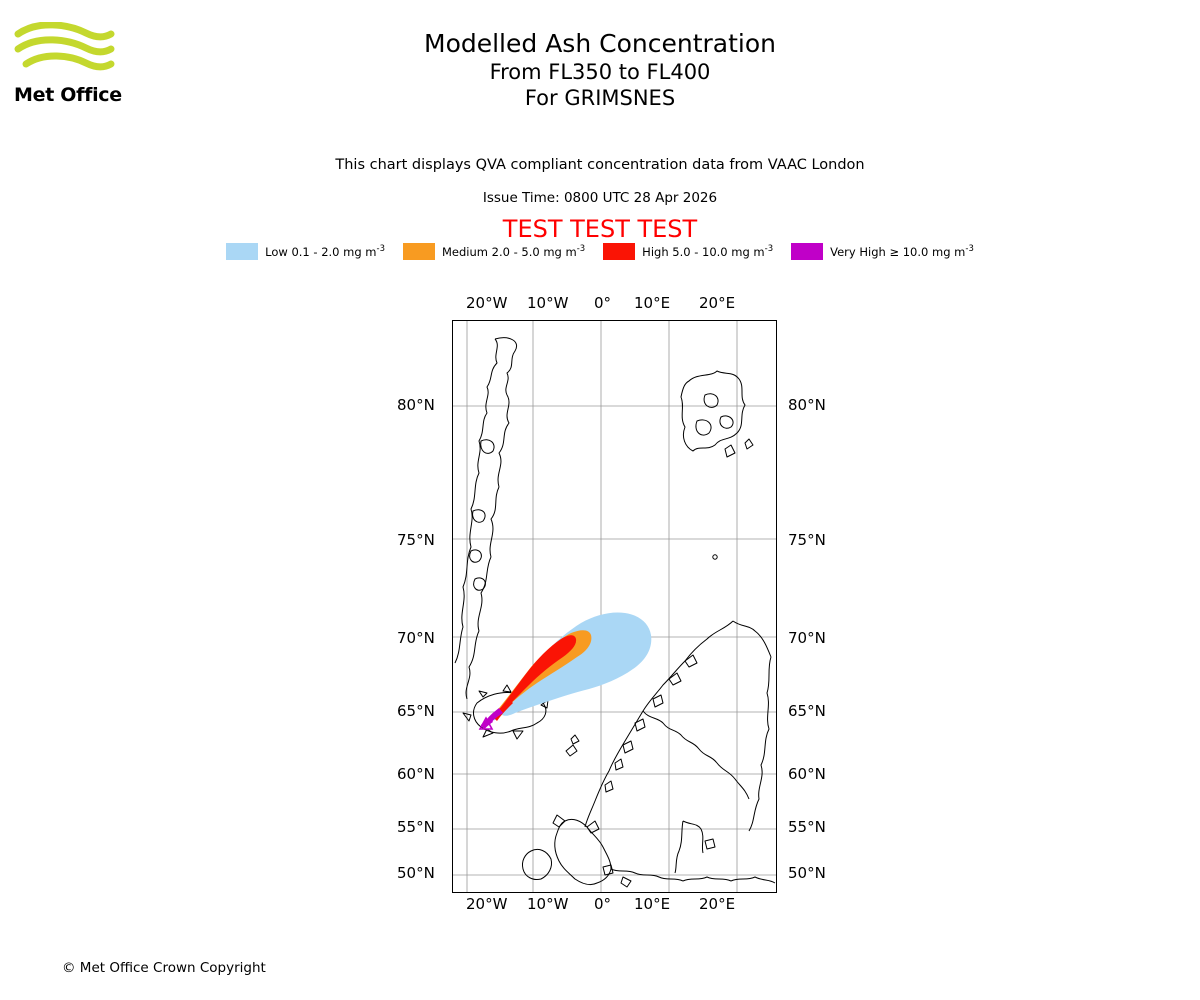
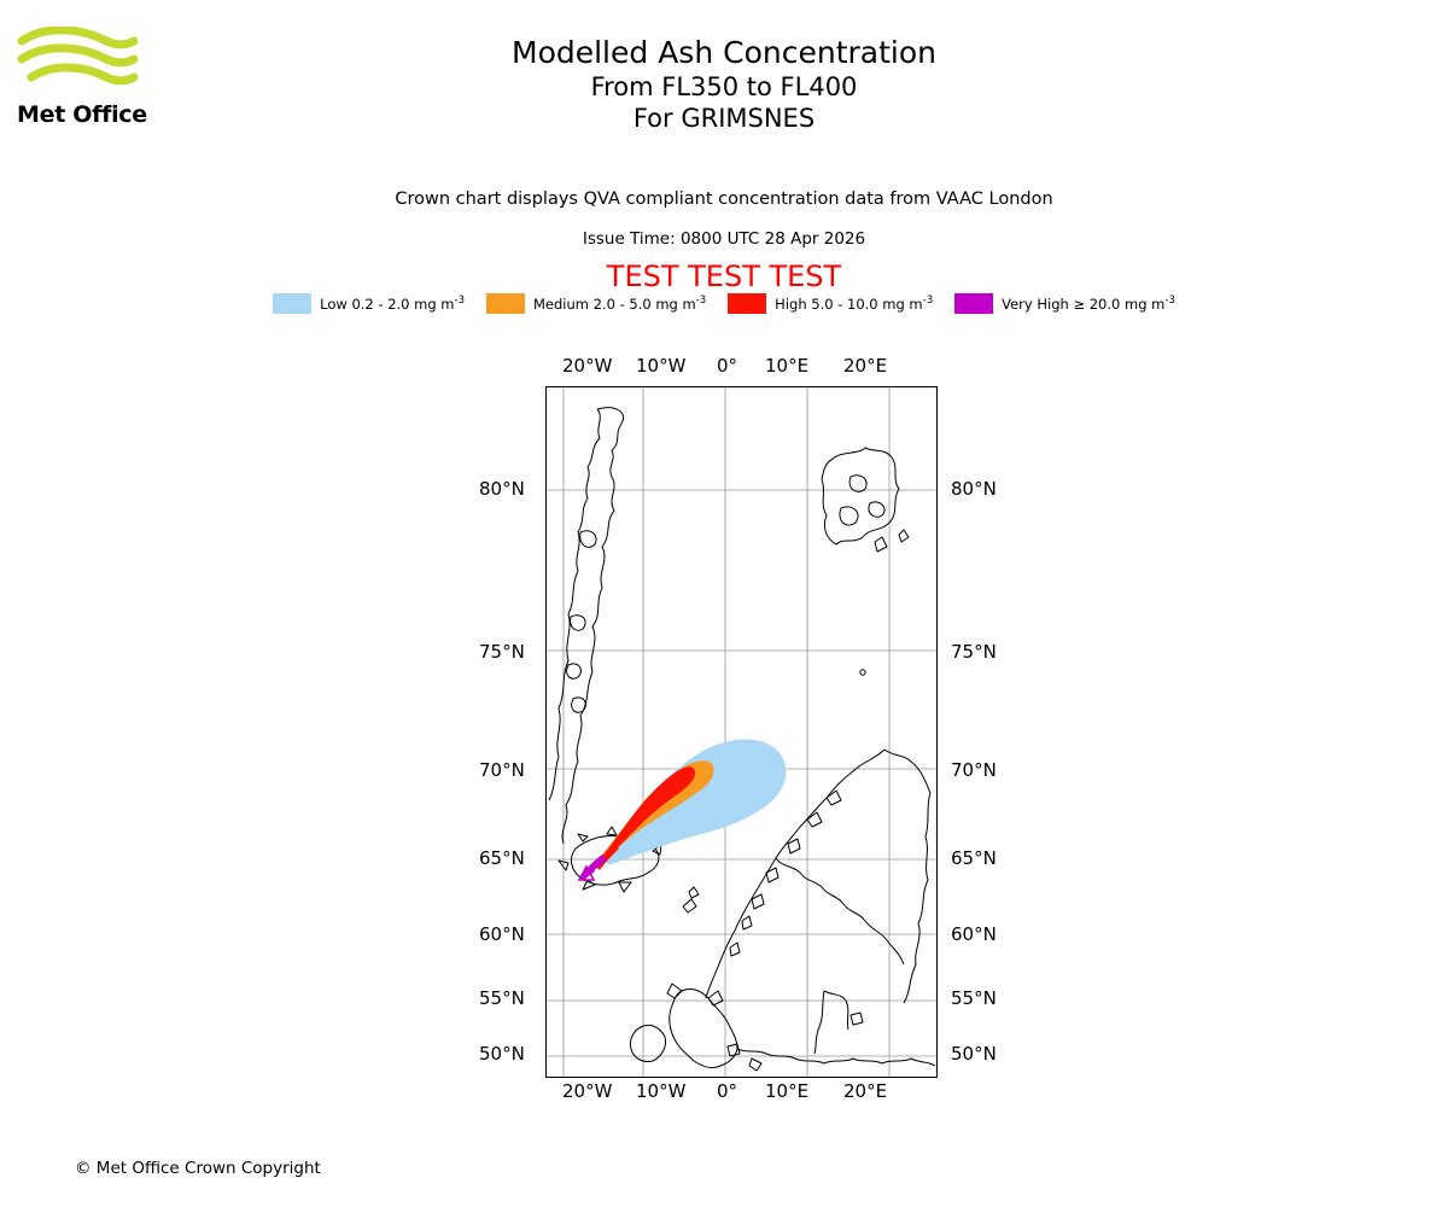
  Met Office
  Modelled Ash Concentration
  From FL350 to FL400
  For GRIMSNES
- This chart displays QVA compliant concentration data from VAAC London
+ Crown chart displays QVA compliant concentration data from VAAC London
  Issue Time: 0800 UTC 28 Apr 2026
  TEST TEST TEST
- Low 0.1 - 2.0 mg m-3
+ Low 0.2 - 2.0 mg m-3
  Medium 2.0 - 5.0 mg m-3
  High 5.0 - 10.0 mg m-3
- Very High ≥ 10.0 mg m-3
+ Very High ≥ 20.0 mg m-3
  20°W
  10°W
  0°
  10°E
  20°E
  20°W
  10°W
  0°
  10°E
  20°E
  80°N
  75°N
  70°N
  65°N
  60°N
  55°N
  50°N
  80°N
  75°N
  70°N
  65°N
  60°N
  55°N
  50°N
  © Met Office Crown Copyright
